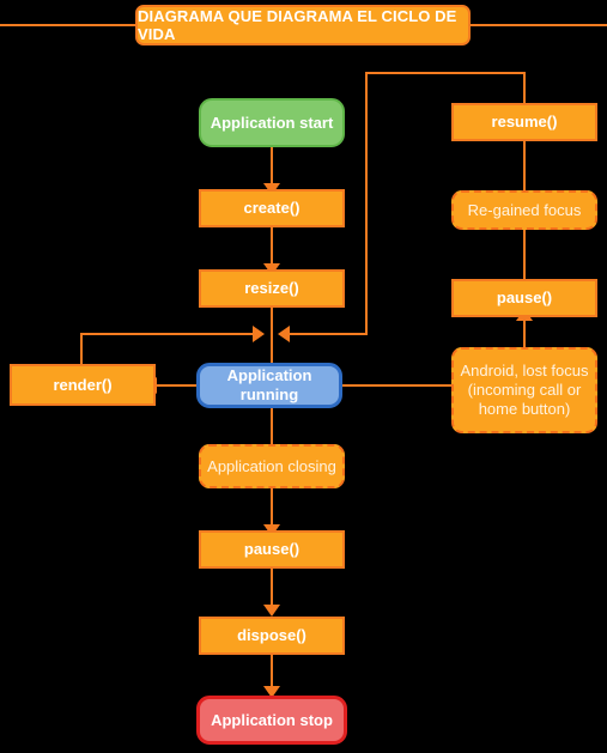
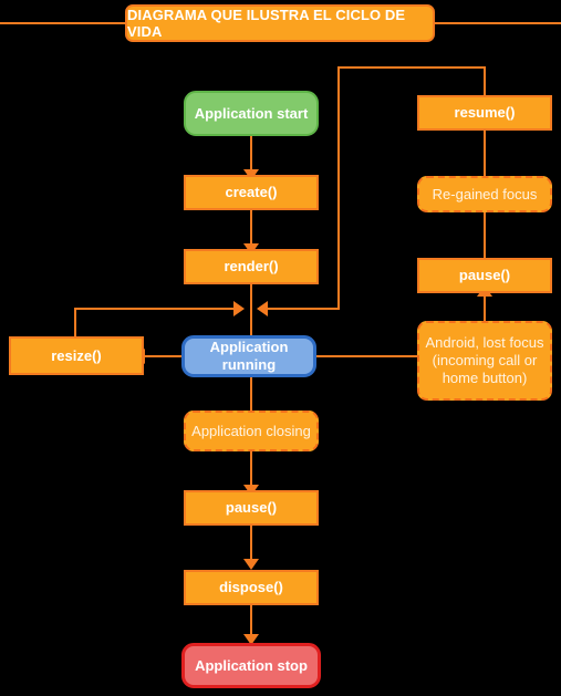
- DIAGRAMA QUE DIAGRAMA EL CICLO DE VIDA
+ DIAGRAMA QUE ILUSTRA EL CICLO DE VIDA
  Application start
  create()
- resize()
+ render()
  Application running
- render()
+ resize()
  Application closing
  pause()
  dispose()
  Application stop
  resume()
  Re-gained focus
  pause()
  Android, lost focus
  (incoming call or
  home button)
